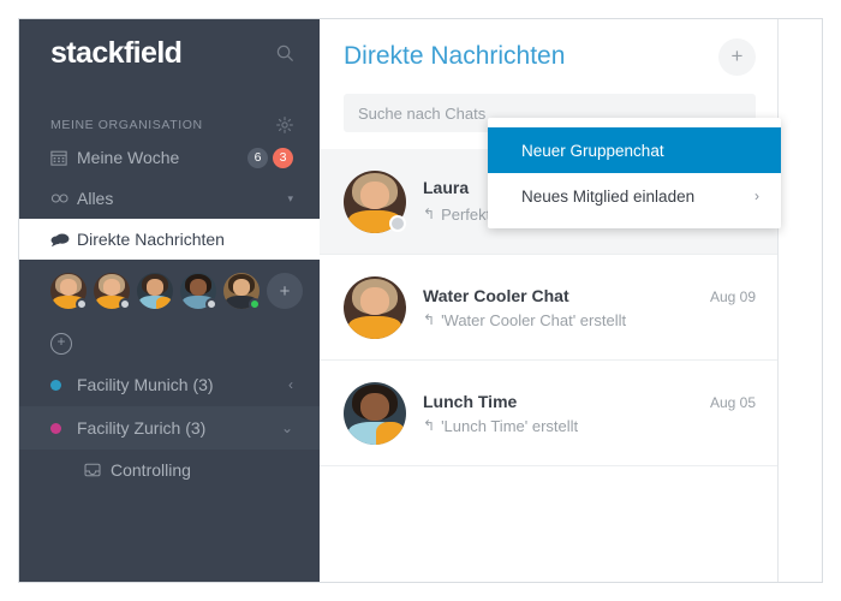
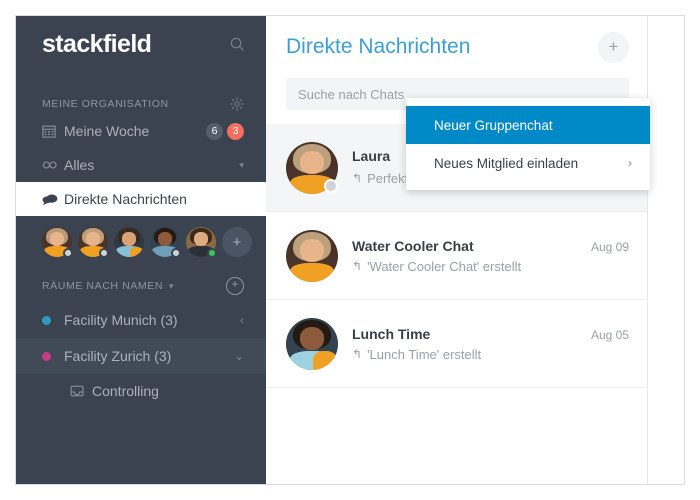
  stackfield
  MEINE ORGANISATION
  Meine Woche
  6
  3
  Alles
  ▾
  Direkte Nachrichten
  +
+ RÄUME NACH NAMEN ▾
  +
  Facility Munich (3)
  ‹
  Facility Zurich (3)
  ⌄
  Controlling
  Direkte Nachrichten
  +
  Suche nach Chats
  Laura
  ↰
  Perfek
  Water Cooler Chat
  Aug 09
  ↰
  'Water Cooler Chat' erstellt
  Lunch Time
  Aug 05
  ↰
  'Lunch Time' erstellt
  Neuer Gruppenchat
  Neues Mitglied einladen
  ›
